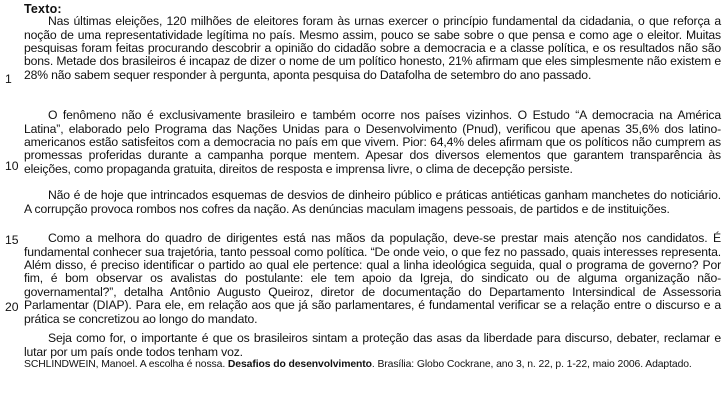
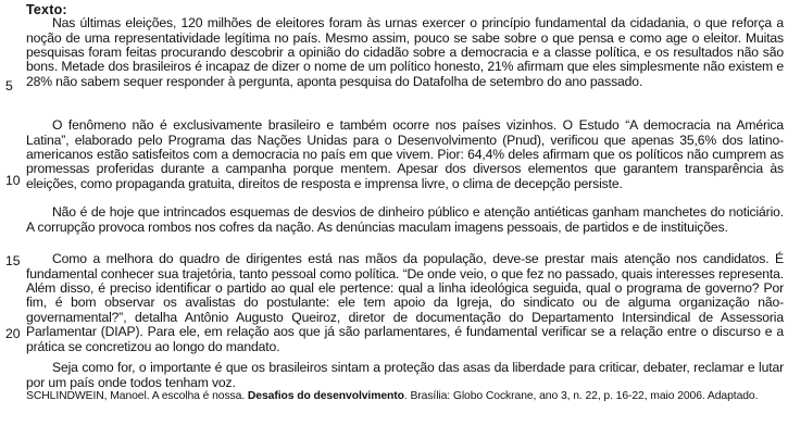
  Texto:
- 1
+ 5
  10
  15
  20
  Nas últimas eleições, 120 milhões de eleitores foram às urnas exercer o princípio fundamental da cidadania, o que reforça a noção de uma representatividade legítima no país. Mesmo assim, pouco se sabe sobre o que pensa e como age o eleitor. Muitas pesquisas foram feitas procurando descobrir a opinião do cidadão sobre a democracia e a classe política, e os resultados não são bons. Metade dos brasileiros é incapaz de dizer o nome de um político honesto, 21% afirmam que eles simplesmente não existem e 28% não sabem sequer responder à pergunta, aponta pesquisa do Datafolha de setembro do ano passado.
  O fenômeno não é exclusivamente brasileiro e também ocorre nos países vizinhos. O Estudo “A democracia na América Latina”, elaborado pelo Programa das Nações Unidas para o Desenvolvimento (Pnud), verificou que apenas 35,6% dos latino-americanos estão satisfeitos com a democracia no país em que vivem. Pior: 64,4% deles afirmam que os políticos não cumprem as promessas proferidas durante a campanha porque mentem. Apesar dos diversos elementos que garantem transparência às eleições, como propaganda gratuita, direitos de resposta e imprensa livre, o clima de decepção persiste.
- Não é de hoje que intrincados esquemas de desvios de dinheiro público e práticas antiéticas ganham manchetes do noticiário. A corrupção provoca rombos nos cofres da nação. As denúncias maculam imagens pessoais, de partidos e de instituições.
+ Não é de hoje que intrincados esquemas de desvios de dinheiro público e atenção antiéticas ganham manchetes do noticiário. A corrupção provoca rombos nos cofres da nação. As denúncias maculam imagens pessoais, de partidos e de instituições.
  Como a melhora do quadro de dirigentes está nas mãos da população, deve-se prestar mais atenção nos candidatos. É fundamental conhecer sua trajetória, tanto pessoal como política. “De onde veio, o que fez no passado, quais interesses representa. Além disso, é preciso identificar o partido ao qual ele pertence: qual a linha ideológica seguida, qual o programa de governo? Por fim, é bom observar os avalistas do postulante: ele tem apoio da Igreja, do sindicato ou de alguma organização não-governamental?”, detalha Antônio Augusto Queiroz, diretor de documentação do Departamento Intersindical de Assessoria Parlamentar (DIAP). Para ele, em relação aos que já são parlamentares, é fundamental verificar se a relação entre o discurso e a prática se concretizou ao longo do mandato.
- Seja como for, o importante é que os brasileiros sintam a proteção das asas da liberdade para discurso, debater, reclamar e lutar por um país onde todos tenham voz.
+ Seja como for, o importante é que os brasileiros sintam a proteção das asas da liberdade para criticar, debater, reclamar e lutar por um país onde todos tenham voz.
- SCHLINDWEIN, Manoel. A escolha é nossa. Desafios do desenvolvimento. Brasília: Globo Cockrane, ano 3, n. 22, p. 1-22, maio 2006. Adaptado.
+ SCHLINDWEIN, Manoel. A escolha é nossa. Desafios do desenvolvimento. Brasília: Globo Cockrane, ano 3, n. 22, p. 16-22, maio 2006. Adaptado.
